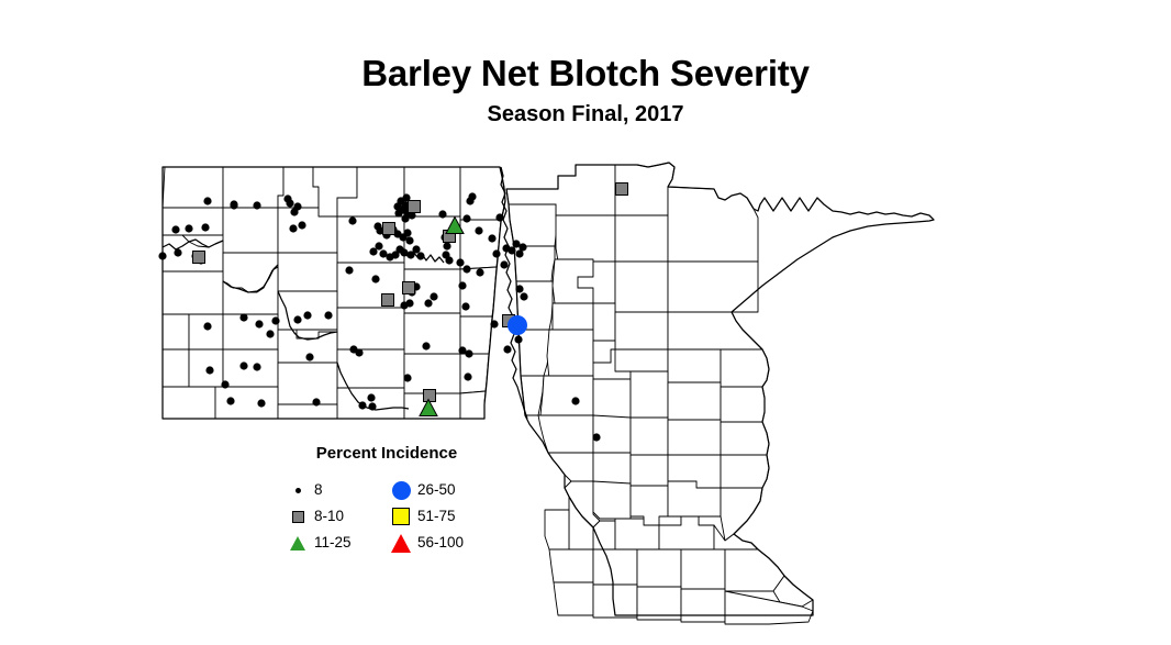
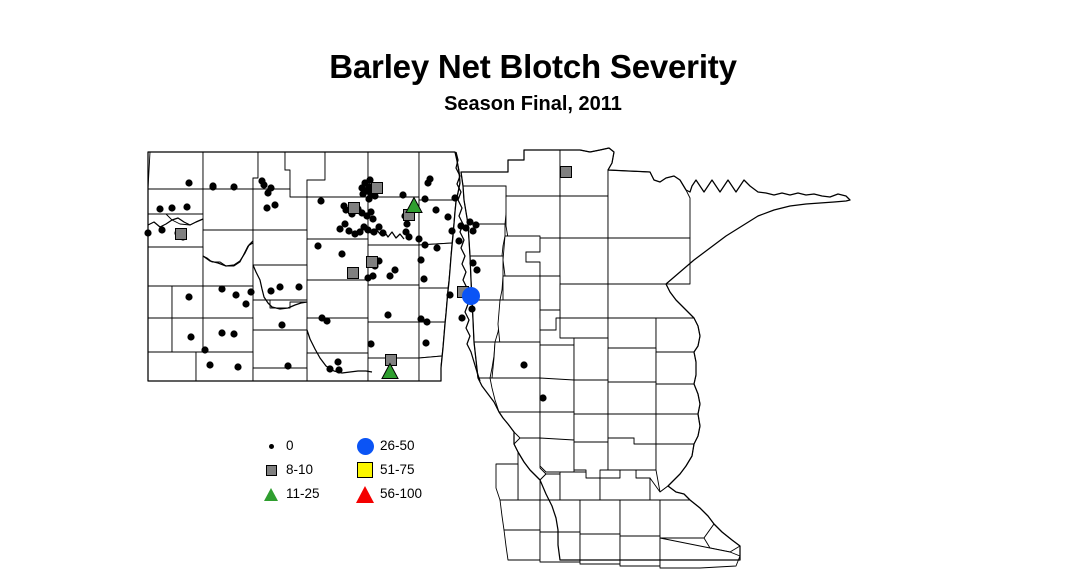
  Barley Net Blotch Severity
- Season Final, 2017
+ Season Final, 2011
- Percent Incidence
- 8
+ 0
  8-10
  11-25
  26-50
  51-75
  56-100
